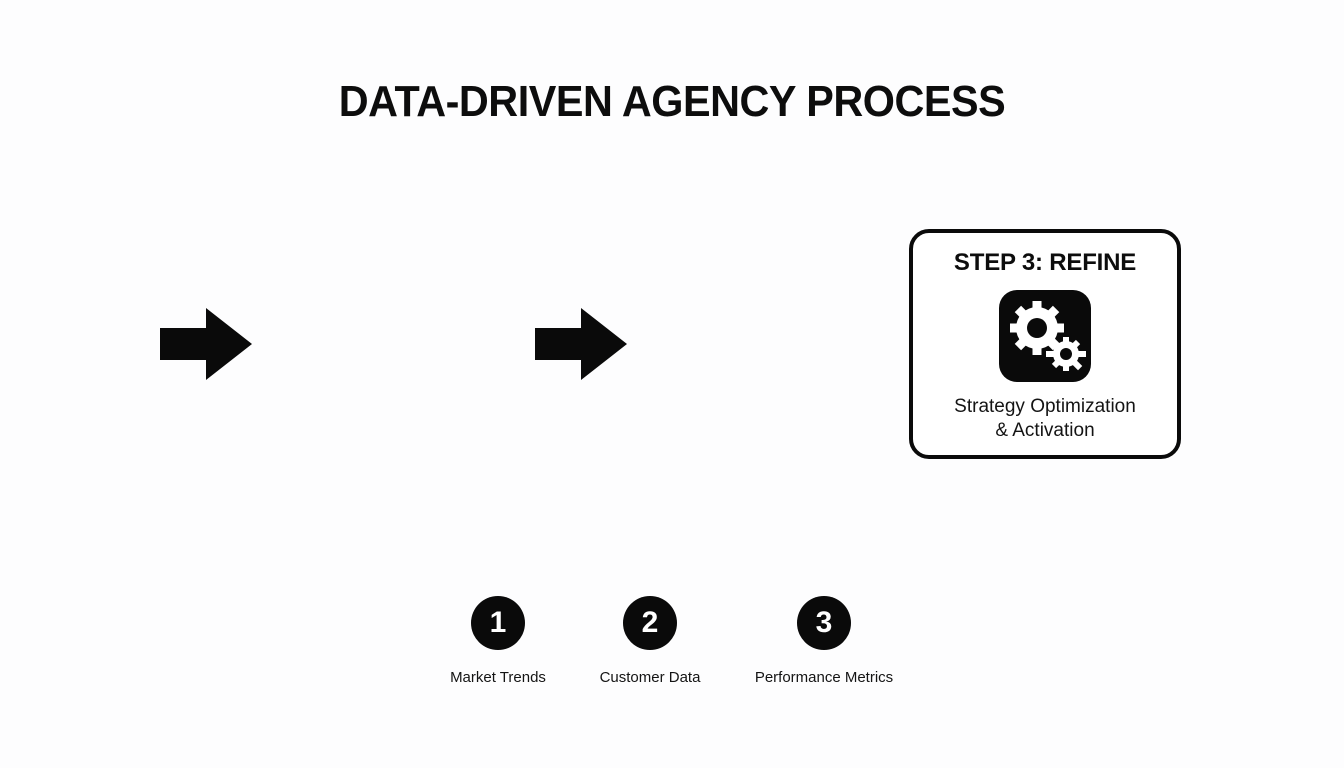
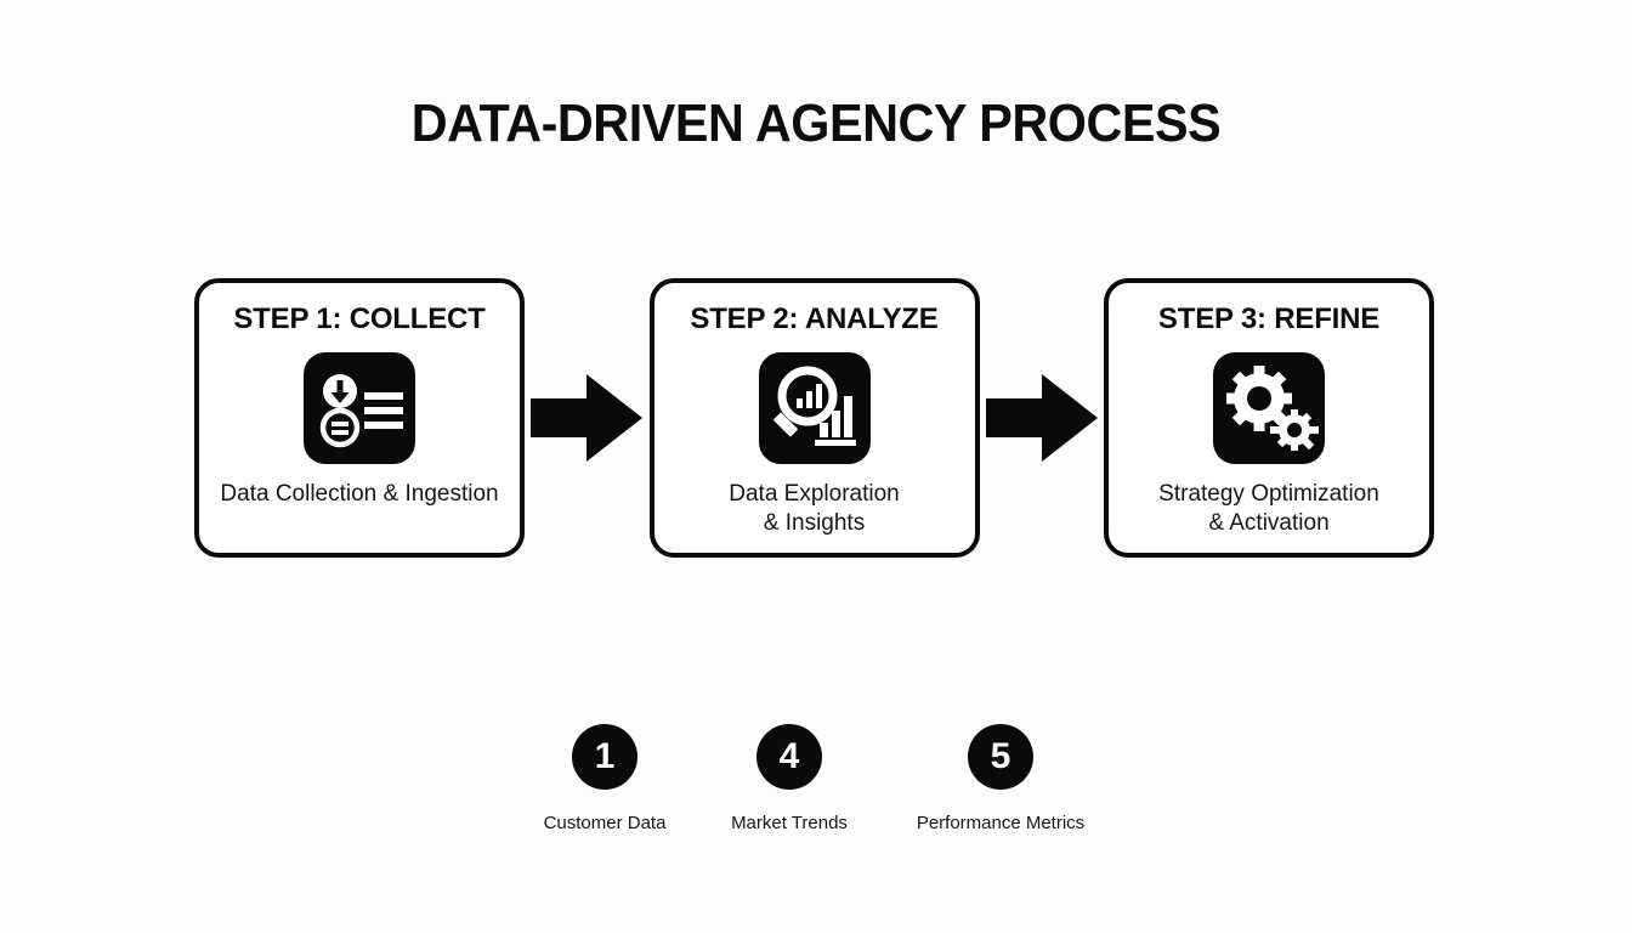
  DATA-DRIVEN AGENCY PROCESS
+ STEP 1: COLLECT
+ Data Collection & Ingestion
+ STEP 2: ANALYZE
+ Data Exploration
+ & Insights
  STEP 3: REFINE
  Strategy Optimization
  & Activation
  1
- Market Trends
+ Customer Data
- 2
+ 4
- Customer Data
+ Market Trends
- 3
+ 5
  Performance Metrics
